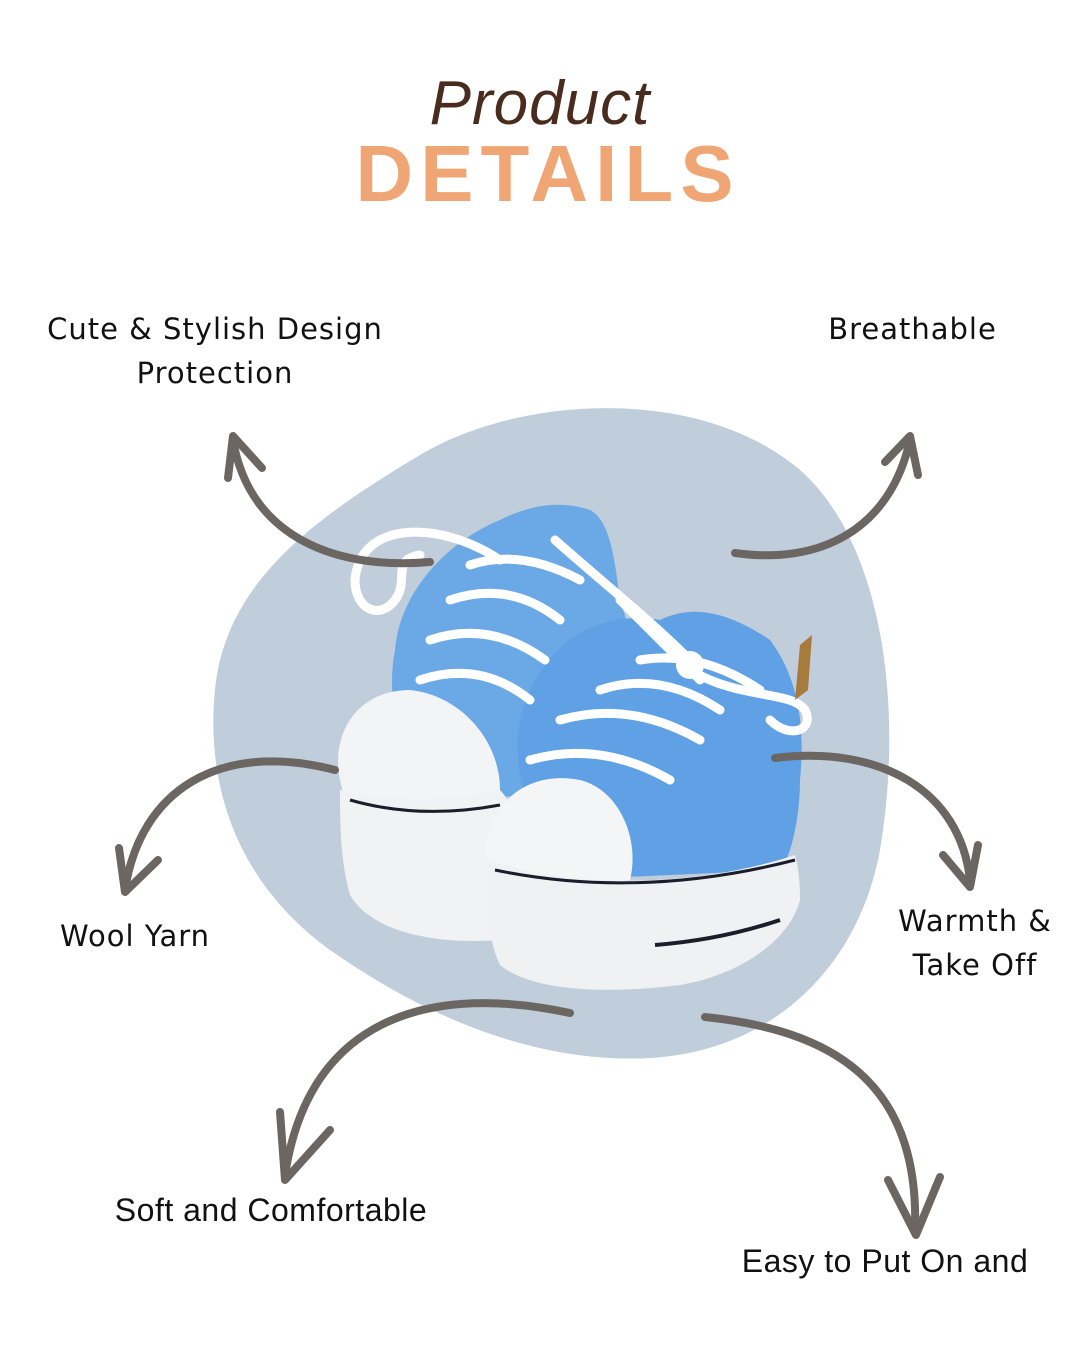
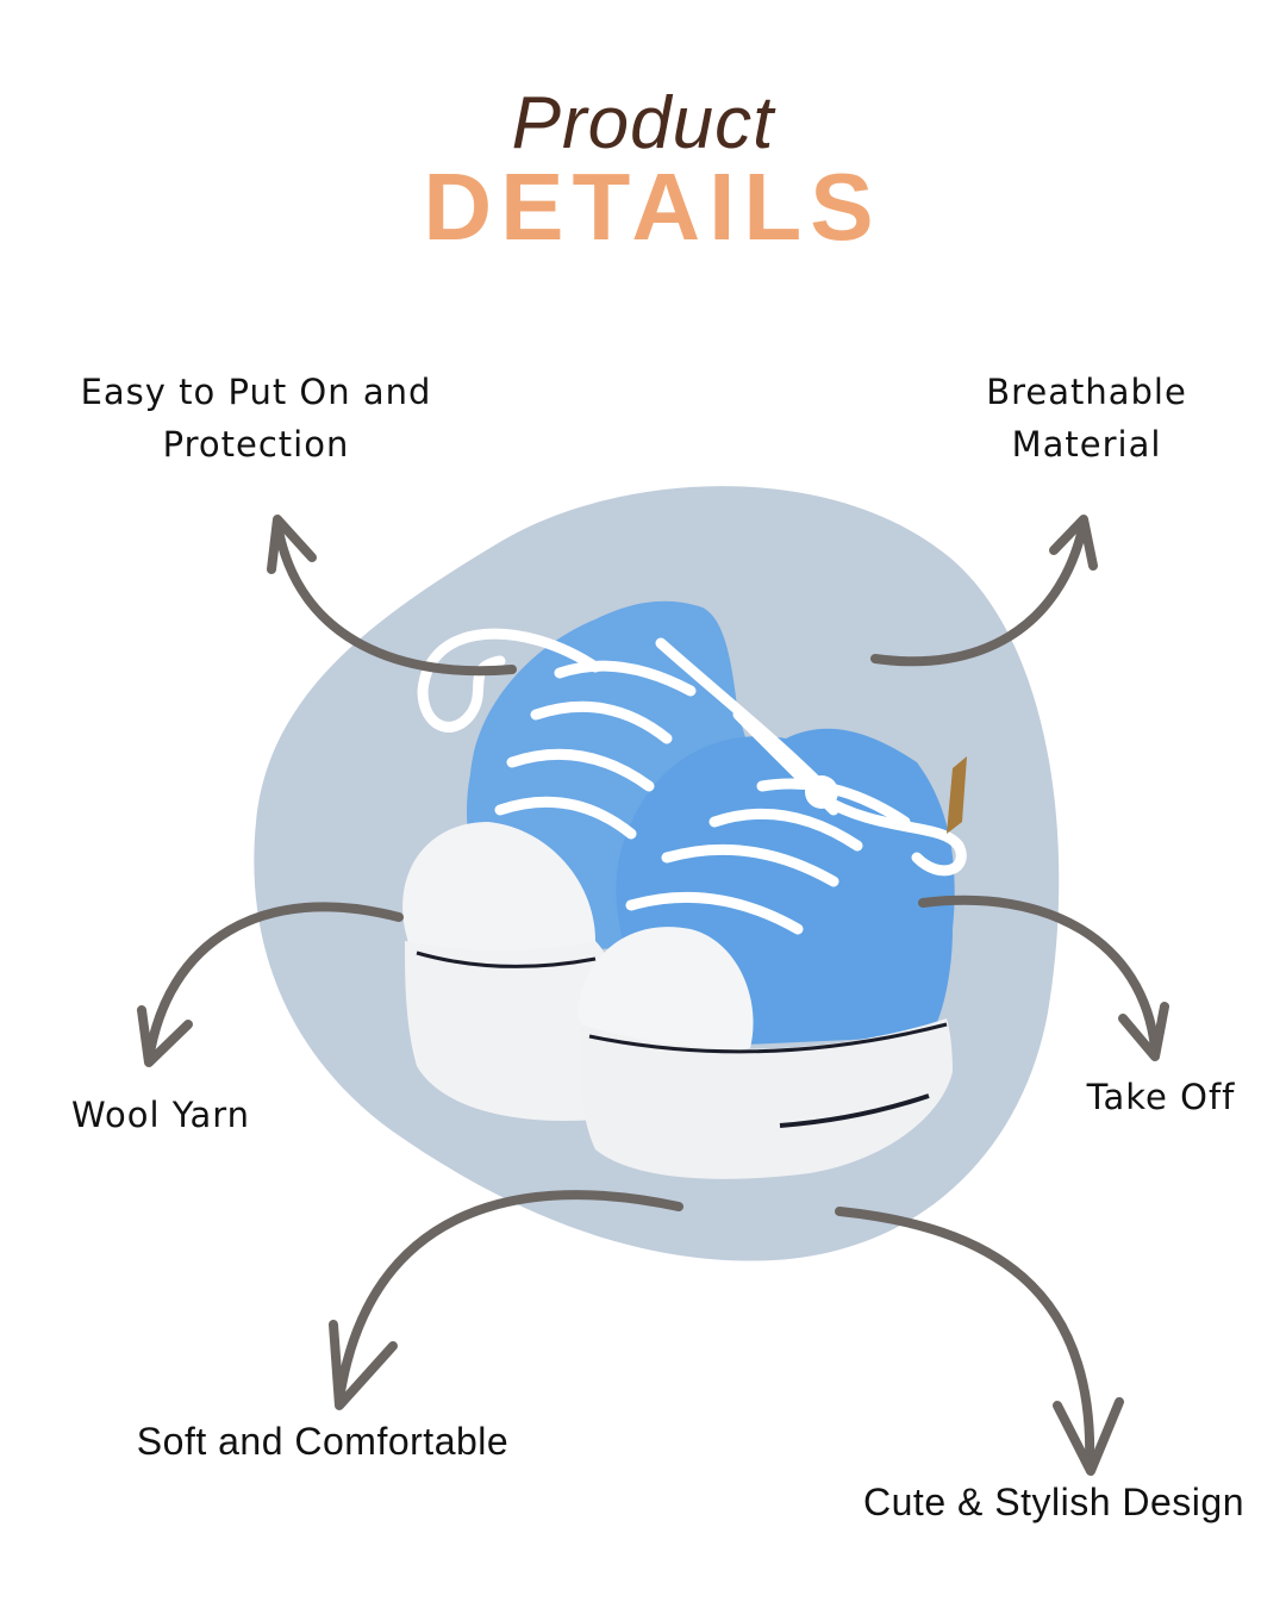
  Product
  DETAILS
- Cute & Stylish Design
+ Easy to Put On and
  Protection
  Breathable
+ Material
  Wool Yarn
- Warmth &
  Take Off
  Soft and Comfortable
- Easy to Put On and
+ Cute & Stylish Design
